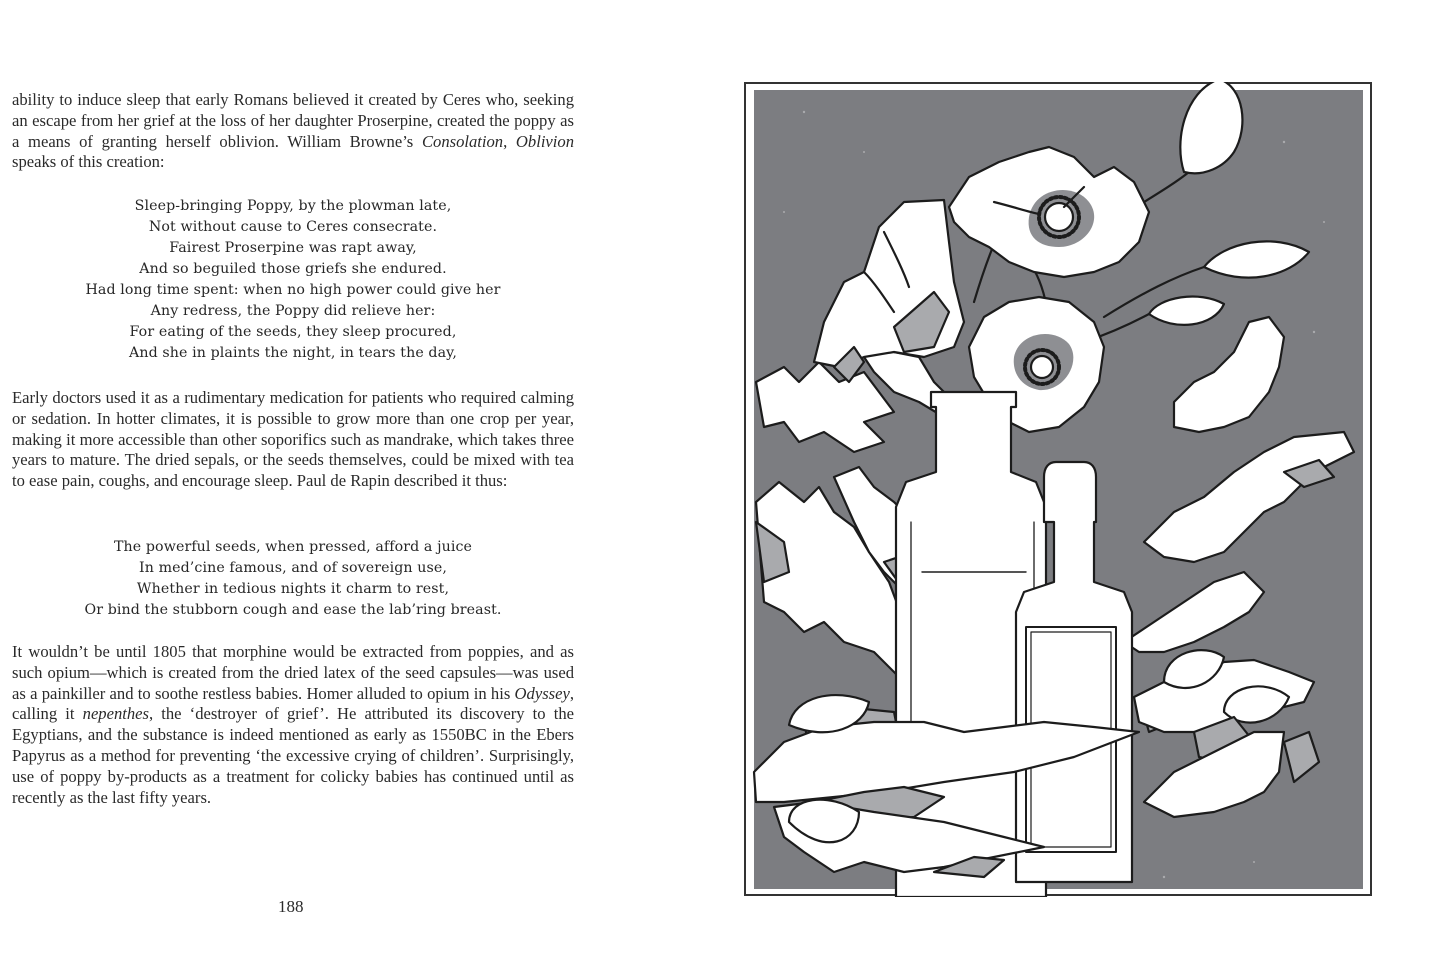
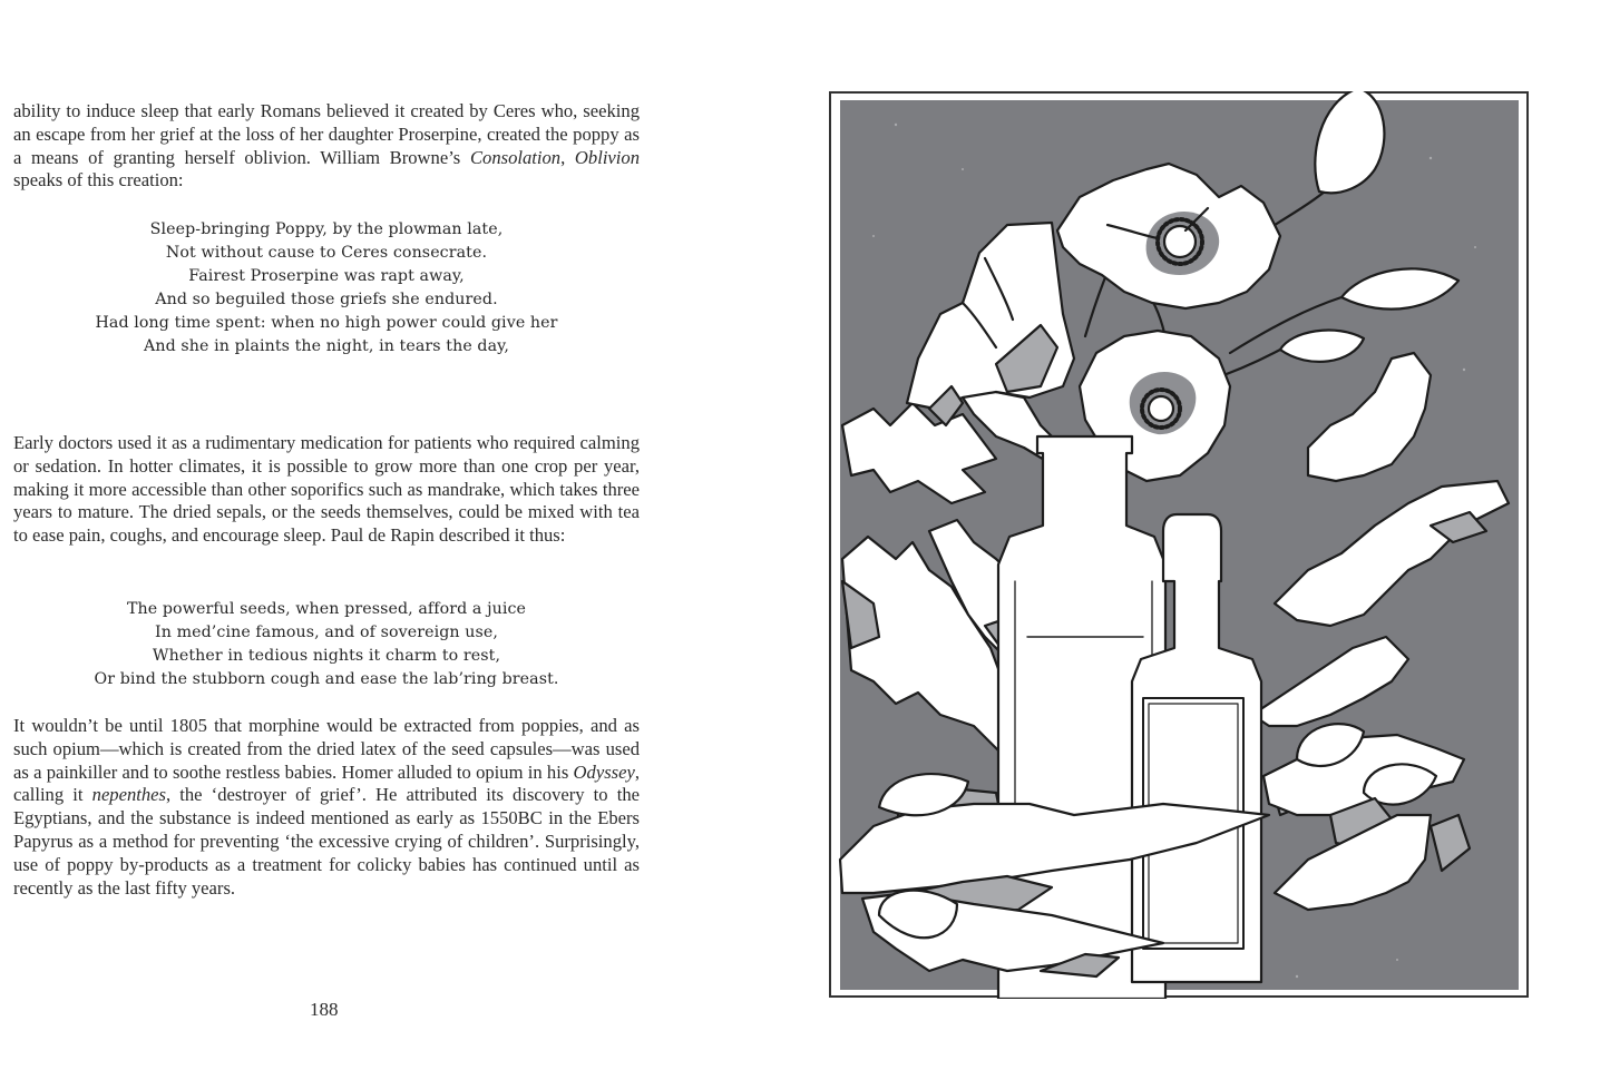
  ability to induce sleep that early Romans believed it created by Ceres who, seeking an escape from her grief at the loss of her daughter Proserpine, created the poppy as a means of granting herself oblivion. William Browne’s Consolation, Oblivion speaks of this creation:
  Sleep-bringing Poppy, by the plowman late,
  Not without cause to Ceres consecrate.
  Fairest Proserpine was rapt away,
  And so beguiled those griefs she endured.
  Had long time spent: when no high power could give her
- Any redress, the Poppy did relieve her:
- For eating of the seeds, they sleep procured,
  And she in plaints the night, in tears the day,
  Early doctors used it as a rudimentary medication for patients who required calming or sedation. In hotter climates, it is possible to grow more than one crop per year, making it more accessible than other soporifics such as mandrake, which takes three years to mature. The dried sepals, or the seeds themselves, could be mixed with tea to ease pain, coughs, and encourage sleep. Paul de Rapin described it thus:
  The powerful seeds, when pressed, afford a juice
  In med’cine famous, and of sovereign use,
  Whether in tedious nights it charm to rest,
  Or bind the stubborn cough and ease the lab’ring breast.
  It wouldn’t be until 1805 that morphine would be extracted from poppies, and as such opium—which is created from the dried latex of the seed capsules—was used as a painkiller and to soothe restless babies. Homer alluded to opium in his Odyssey, calling it nepenthes, the ‘destroyer of grief’. He attributed its discovery to the Egyptians, and the substance is indeed mentioned as early as 1550BC in the Ebers Papyrus as a method for preventing ‘the excessive crying of children’. Surprisingly, use of poppy by-products as a treatment for colicky babies has continued until as recently as the last fifty years.
  188
